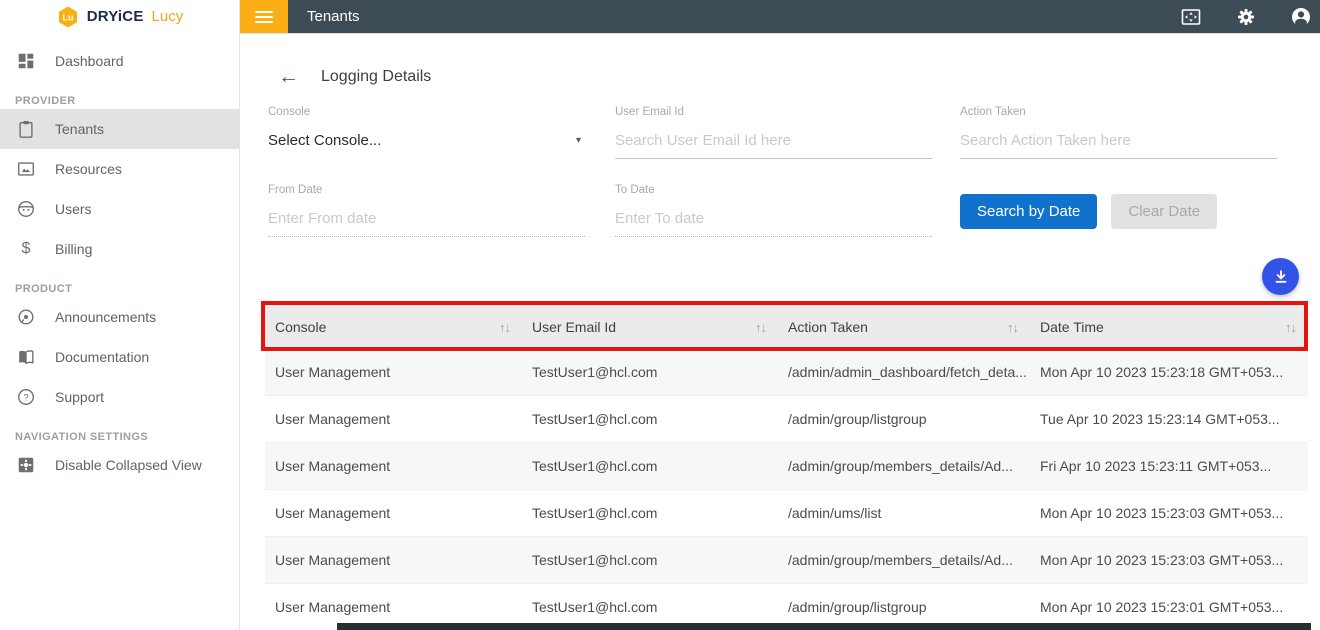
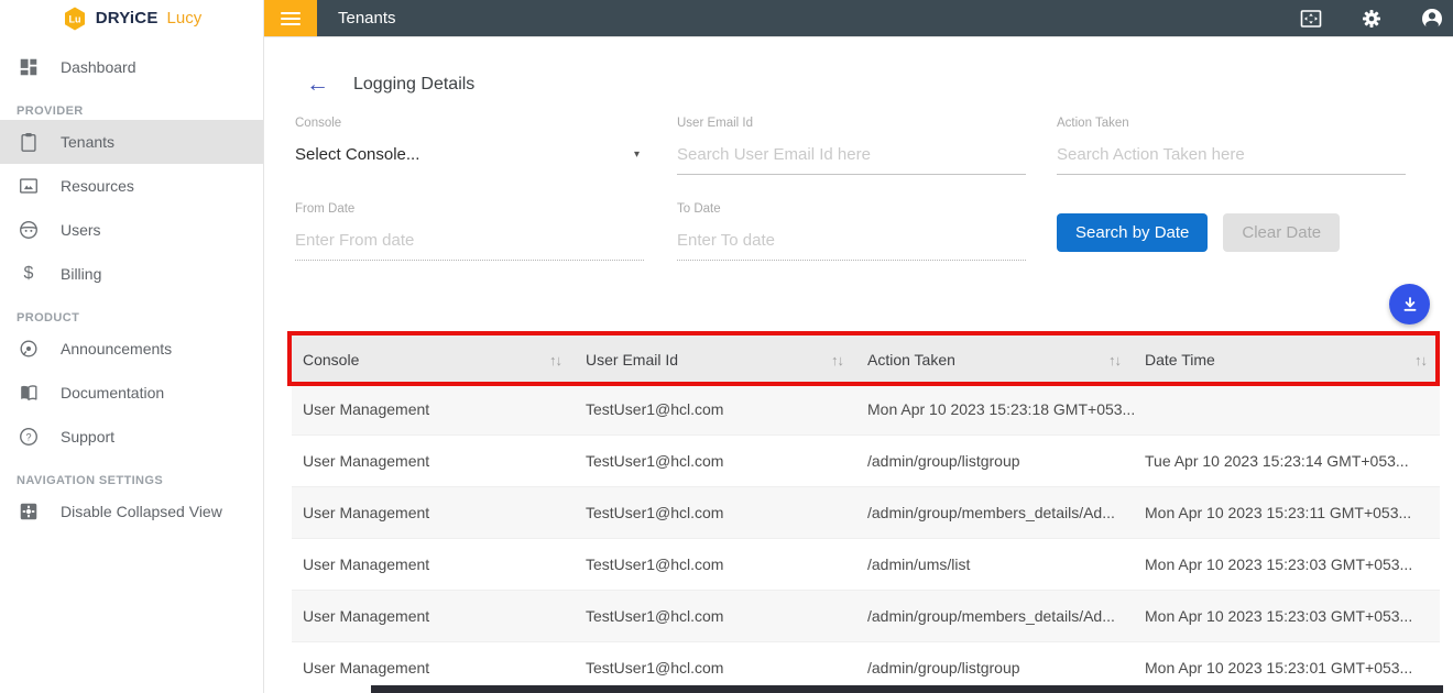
  Lu
  DRYiCE
  Lucy
  Dashboard
  PROVIDER
  Tenants
  Resources
  Users
  $
  Billing
  PRODUCT
  Announcements
  Documentation
  ?
  Support
  NAVIGATION SETTINGS
  Disable Collapsed View
  Tenants
  ←
  Logging Details
  Console
  Select Console...
  ▾
  User Email Id
  Search User Email Id here
  Action Taken
  Search Action Taken here
  From Date
  Enter From date
  To Date
  Enter To date
  Search by Date
  Clear Date
  Console
  ↑↓
  User Email Id
  ↑↓
  Action Taken
  ↑↓
  Date Time
  ↑↓
  User Management
  TestUser1@hcl.com
- /admin/admin_dashboard/fetch_deta...
  Mon Apr 10 2023 15:23:18 GMT+053...
  User Management
  TestUser1@hcl.com
  /admin/group/listgroup
  Tue Apr 10 2023 15:23:14 GMT+053...
  User Management
  TestUser1@hcl.com
  /admin/group/members_details/Ad...
- Fri Apr 10 2023 15:23:11 GMT+053...
+ Mon Apr 10 2023 15:23:11 GMT+053...
  User Management
  TestUser1@hcl.com
  /admin/ums/list
  Mon Apr 10 2023 15:23:03 GMT+053...
  User Management
  TestUser1@hcl.com
  /admin/group/members_details/Ad...
  Mon Apr 10 2023 15:23:03 GMT+053...
  User Management
  TestUser1@hcl.com
  /admin/group/listgroup
  Mon Apr 10 2023 15:23:01 GMT+053...
